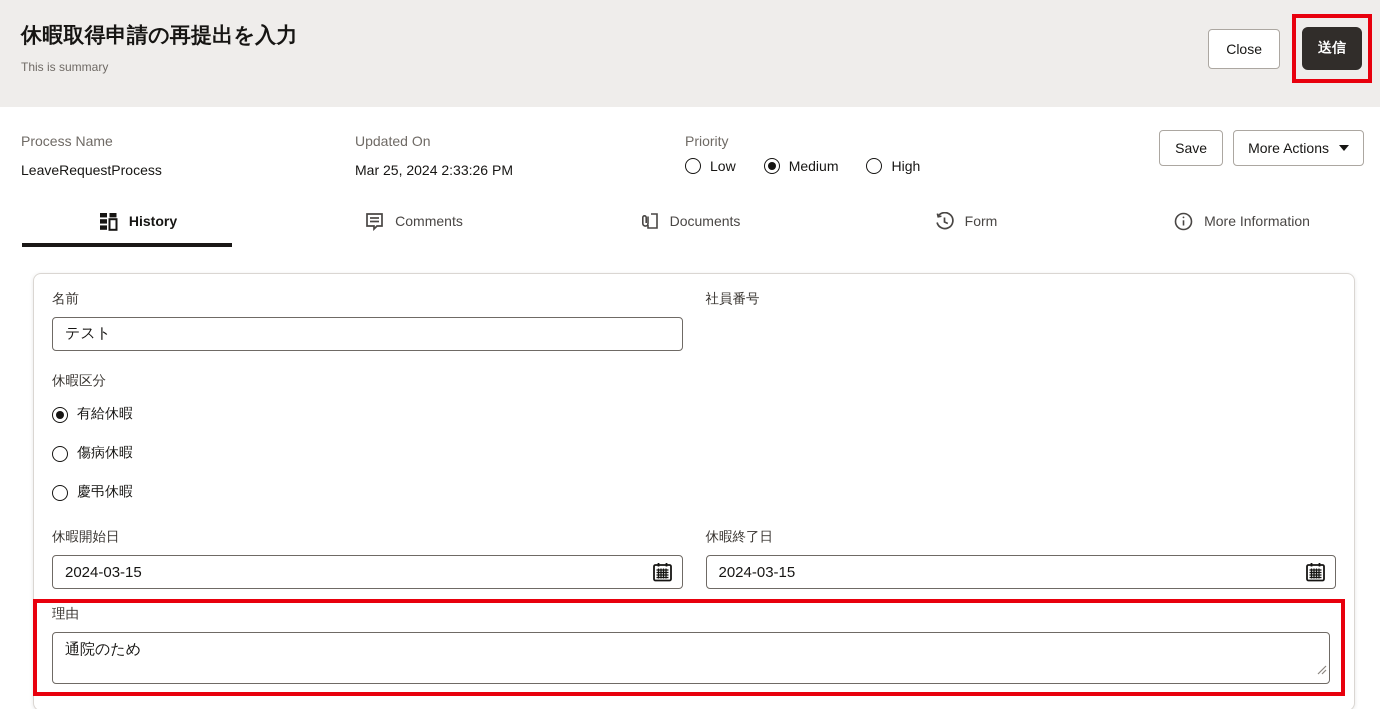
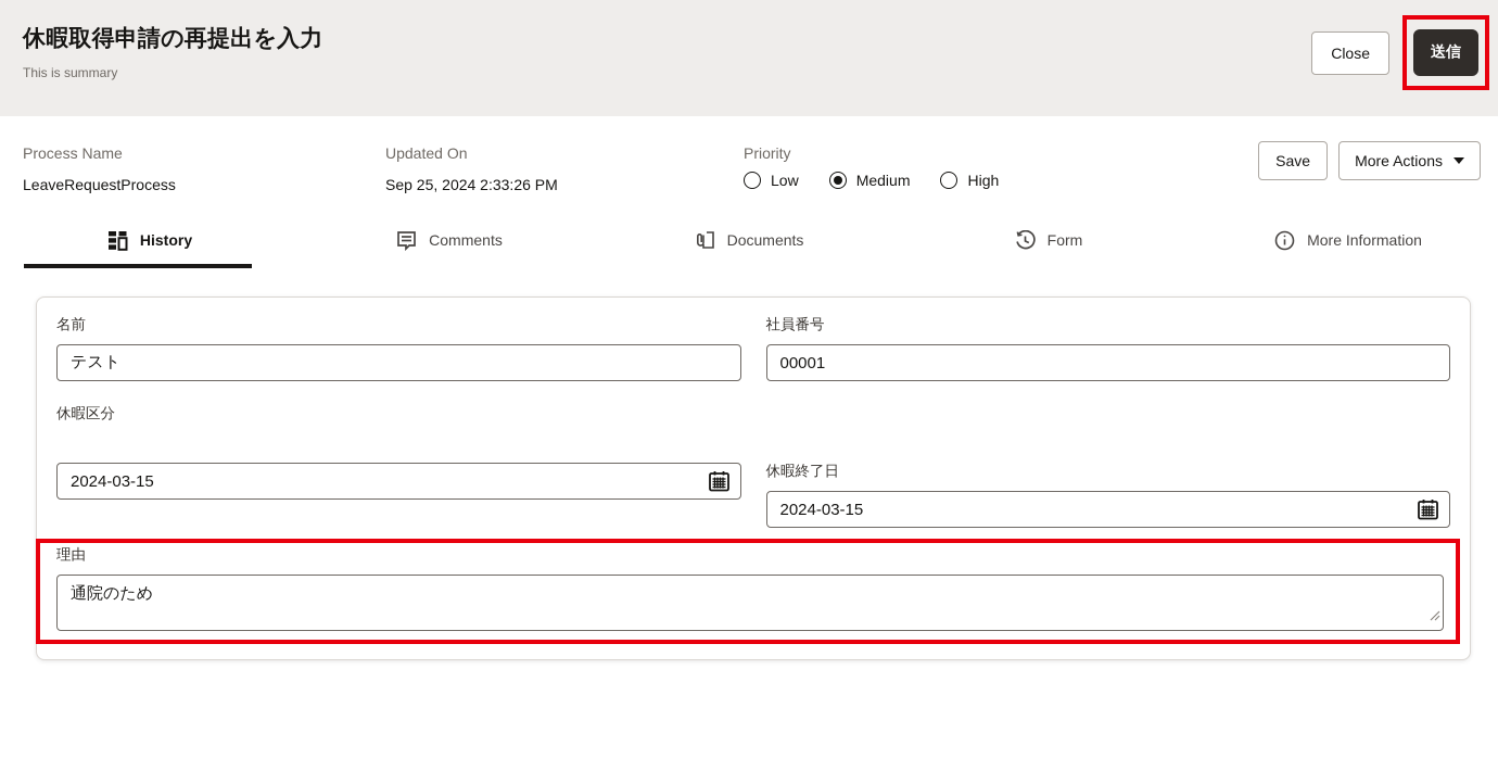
  休暇取得申請の再提出を入力
  This is summary
  Close
  送信
  Process Name
  LeaveRequestProcess
  Updated On
- Mar 25, 2024 2:33:26 PM
+ Sep 25, 2024 2:33:26 PM
  Priority
  Low
  Medium
  High
  Save
  More Actions
  History
  Comments
  Documents
  Form
  More Information
  名前
  テスト
  社員番号
+ 00001
  休暇区分
- 有給休暇
- 傷病休暇
- 慶弔休暇
- 休暇開始日
  2024-03-15
  休暇終了日
  2024-03-15
  理由
  通院のため
